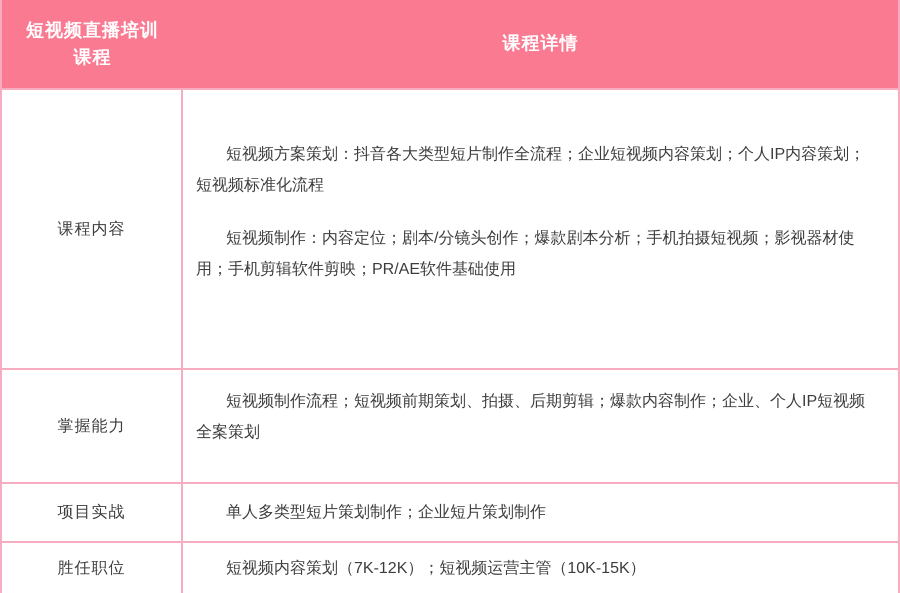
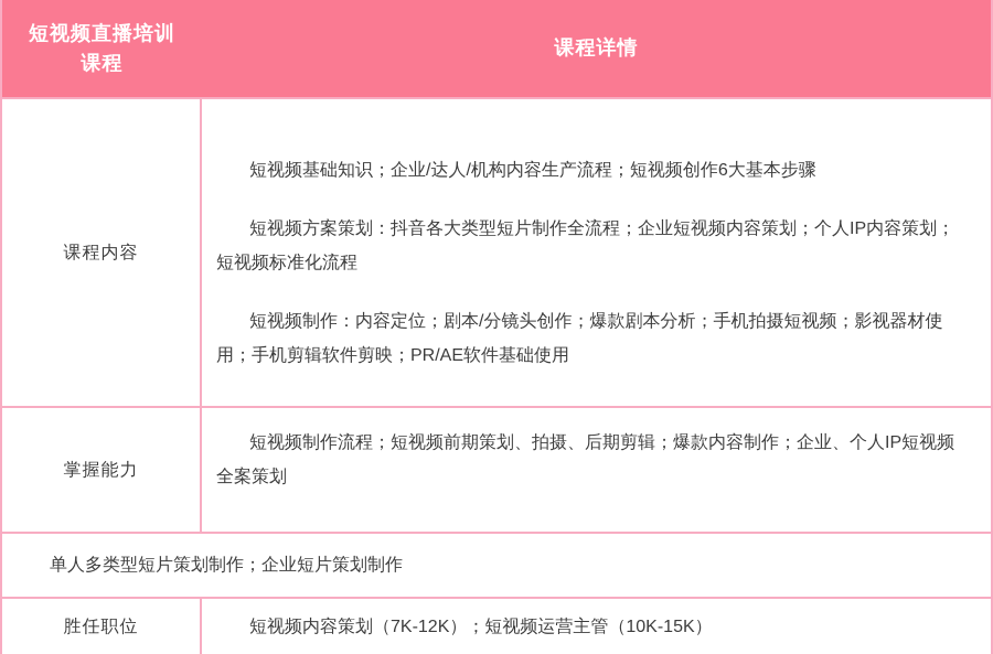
  短视频直播培训
  课程
  课程详情
  课程内容
+ 短视频基础知识；企业/达人/机构内容生产流程；短视频创作6大基本步骤
  短视频方案策划：抖音各大类型短片制作全流程；企业短视频内容策划；个人IP内容策划；短视频标准化流程
  短视频制作：内容定位；剧本/分镜头创作；爆款剧本分析；手机拍摄短视频；影视器材使用；手机剪辑软件剪映；PR/AE软件基础使用
  掌握能力
  短视频制作流程；短视频前期策划、拍摄、后期剪辑；爆款内容制作；企业、个人IP短视频全案策划
- 项目实战
  单人多类型短片策划制作；企业短片策划制作
  胜任职位
  短视频内容策划（7K-12K）；短视频运营主管（10K-15K）
